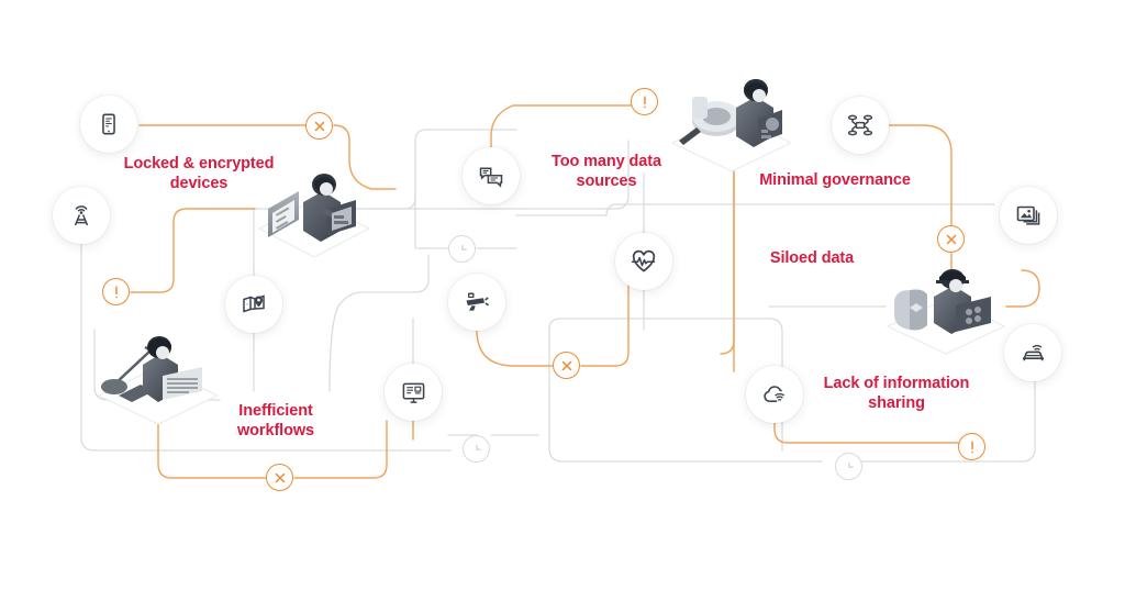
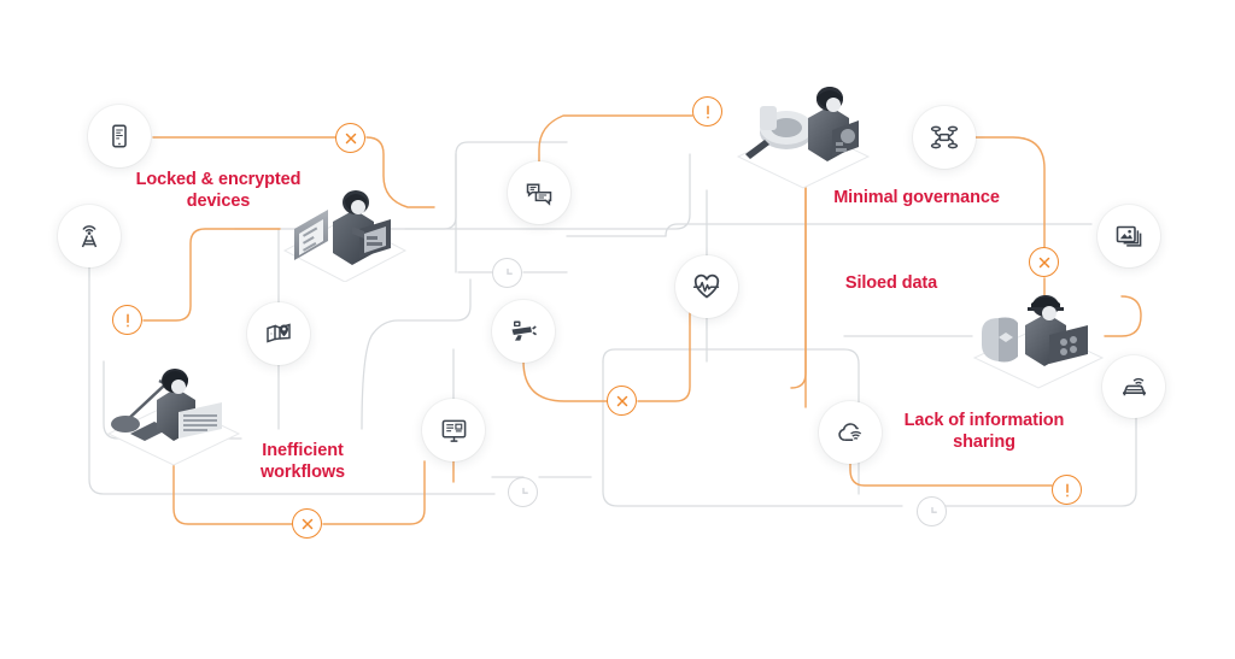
  Locked & encrypted
  devices
- Too many data
- sources
  Minimal governance
  Siloed data
  Inefficient
  workflows
  Lack of information
  sharing
